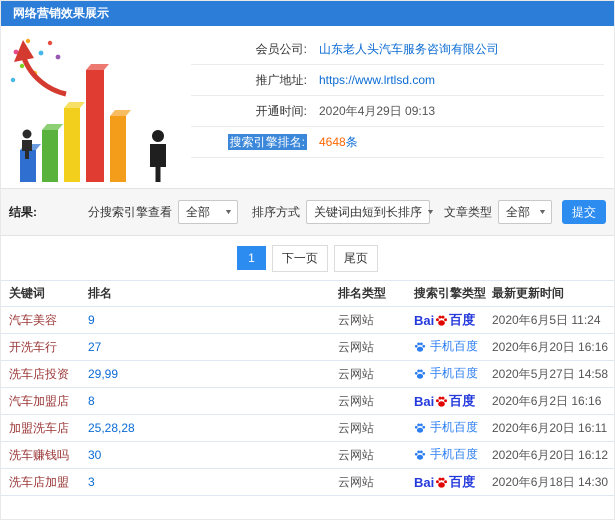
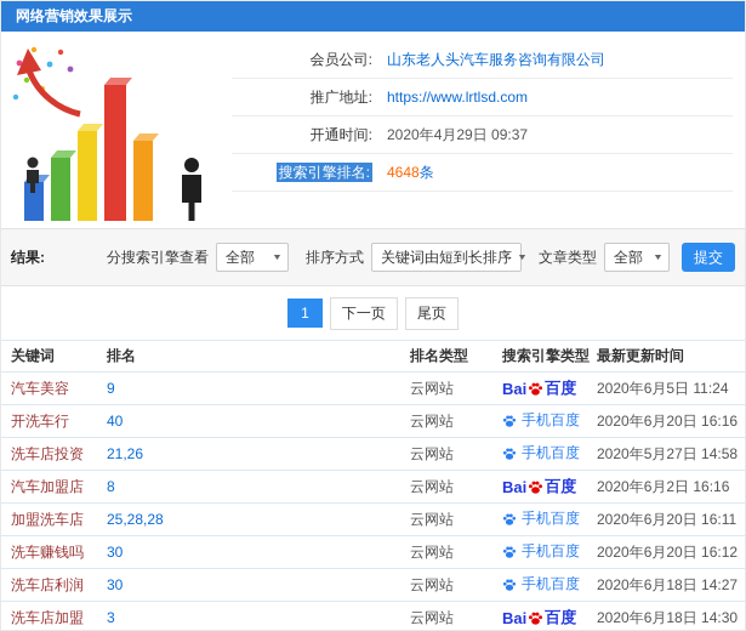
  网络营销效果展示
  会员公司:
  山东老人头汽车服务咨询有限公司
  推广地址:
  https://www.lrtlsd.com
  开通时间:
- 2020年4月29日 09:13
+ 2020年4月29日 09:37
  搜索引擎排名:
  4648
  条
  结果:
  分搜索引擎查看
  全部
  排序方式
  关键词由短到长排序
  文章类型
  全部
  提交
  1
  下一页
  尾页
  关键词	排名	排名类型	搜索引擎类型	最新更新时间
  汽车美容	9	云网站	Bai 百度	2020年6月5日 11:24
- 开洗车行	27	云网站	手机百度	2020年6月20日 16:16
+ 开洗车行	40	云网站	手机百度	2020年6月20日 16:16
- 洗车店投资	29,99	云网站	手机百度	2020年5月27日 14:58
+ 洗车店投资	21,26	云网站	手机百度	2020年5月27日 14:58
  汽车加盟店	8	云网站	Bai 百度	2020年6月2日 16:16
  加盟洗车店	25,28,28	云网站	手机百度	2020年6月20日 16:11
  洗车赚钱吗	30	云网站	手机百度	2020年6月20日 16:12
+ 洗车店利润	30	云网站	手机百度	2020年6月18日 14:27
  洗车店加盟	3	云网站	Bai 百度	2020年6月18日 14:30
